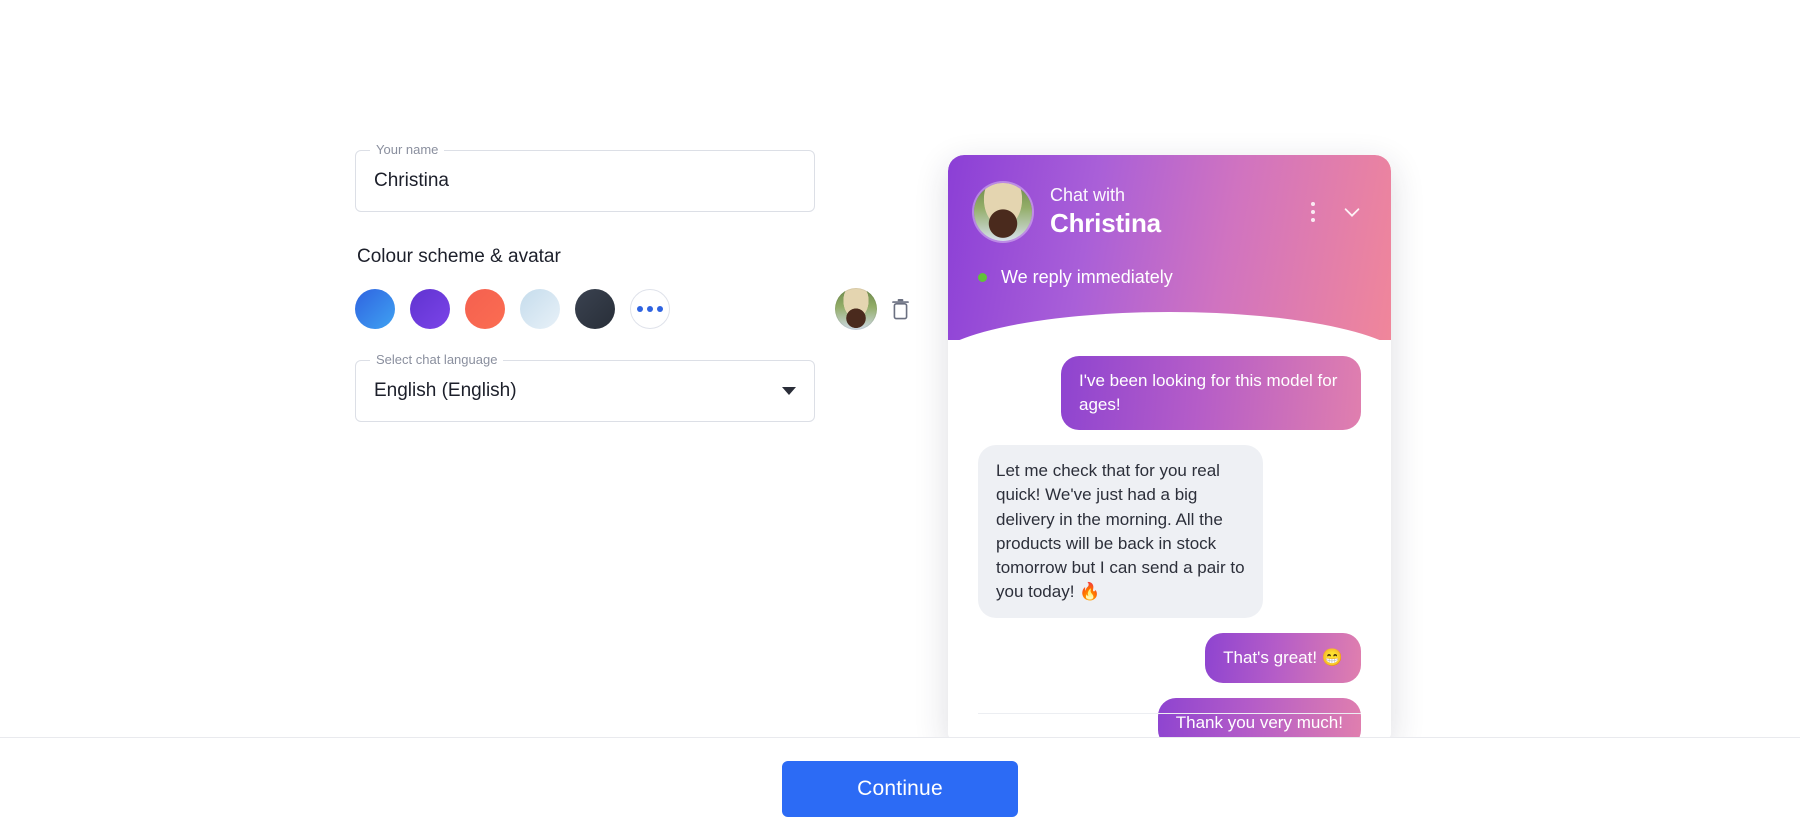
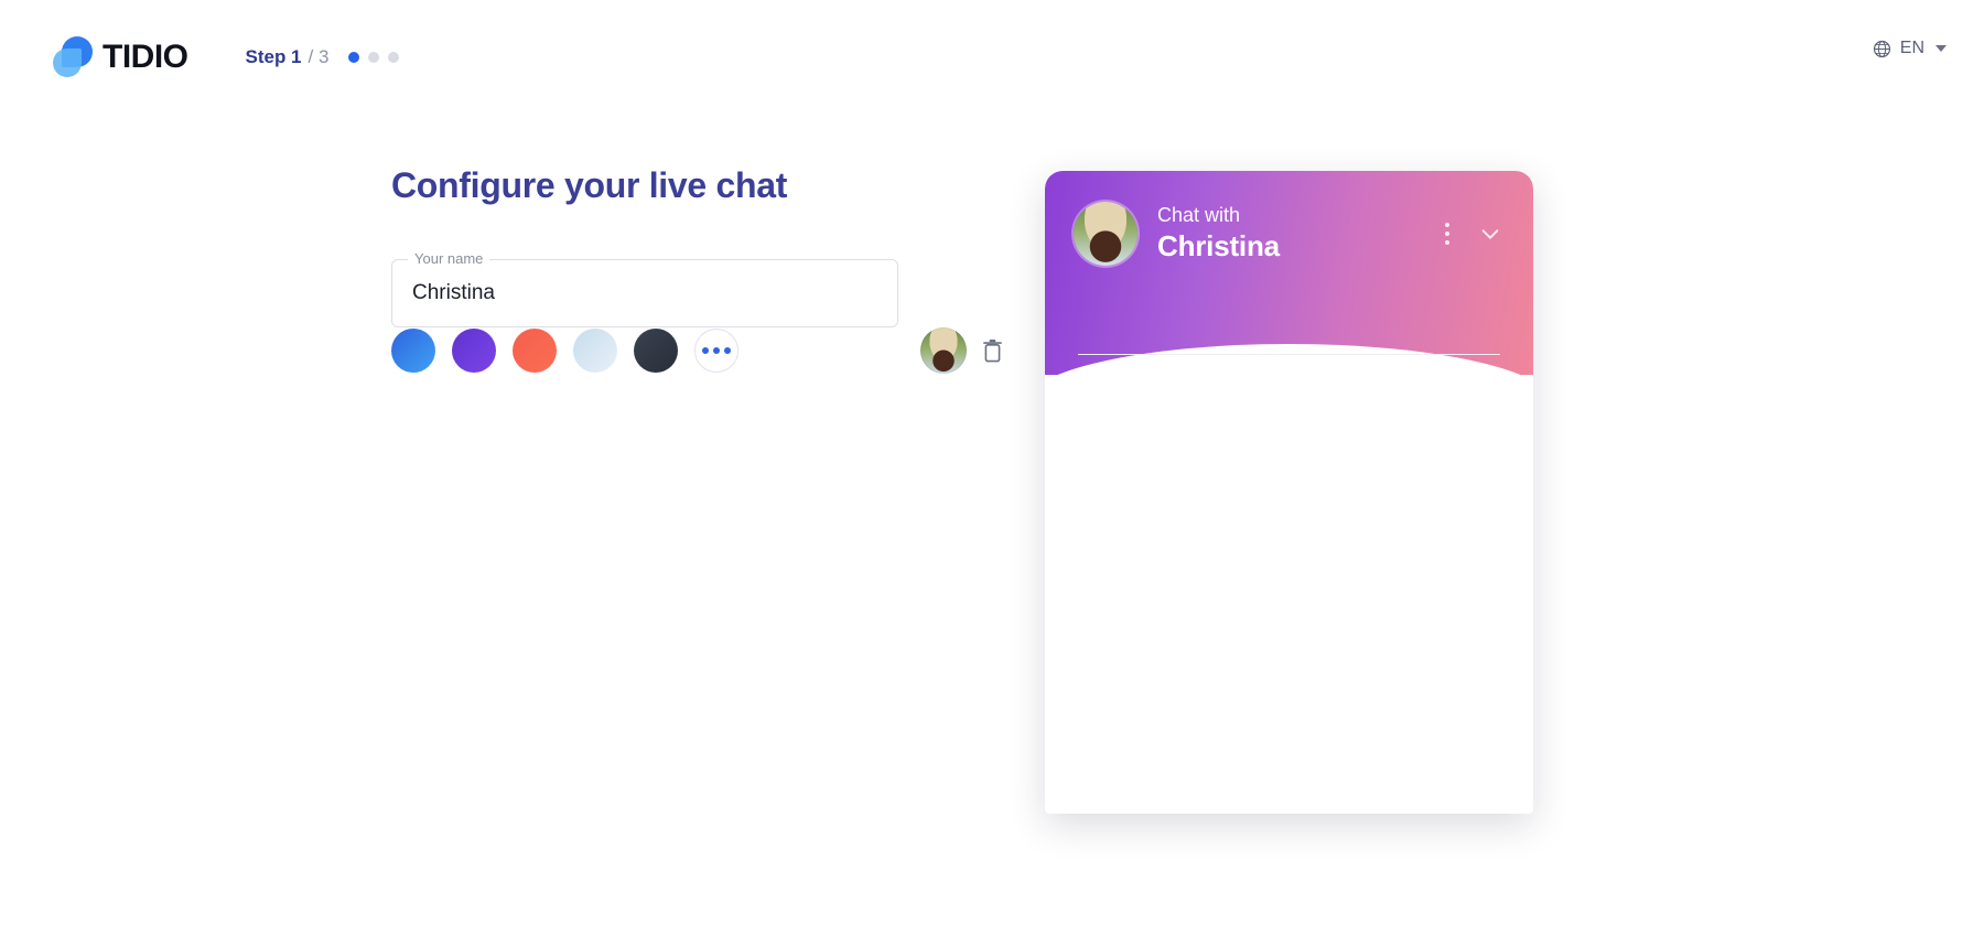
+ TIDIO
+ Step 1
+ / 3
+ EN
+ Configure your live chat
  Your name
  Christina
- Colour scheme & avatar
- Select chat language
- English (English)
  Chat with
  Christina
- We reply immediately
- I've been looking for this model for ages!
- Let me check that for you real quick! We've just had a big delivery in the morning. All the products will be back in stock tomorrow but I can send a pair to you today! 🔥
- That's great! 😁
- Thank you very much!
- Continue
